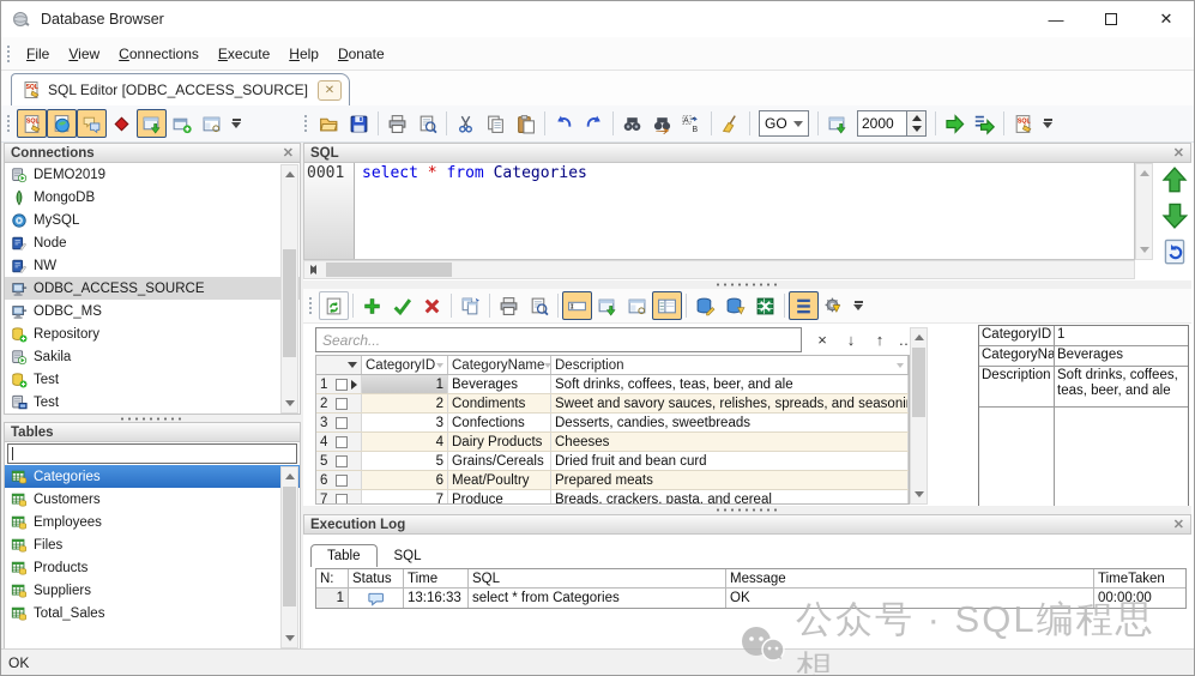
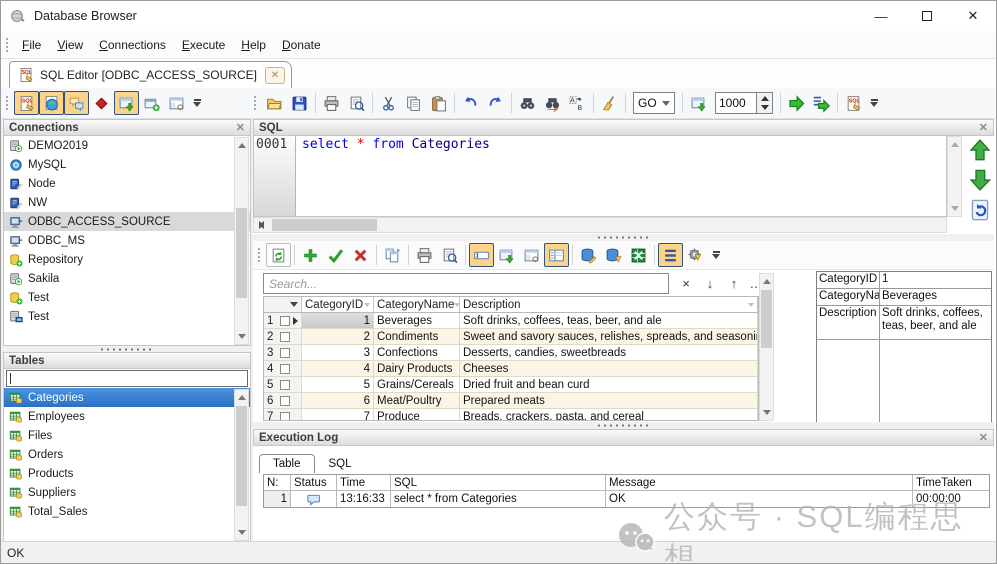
  Database Browser
  —
  ✕
  File
  View
  Connections
  Execute
  Help
  Donate
  SQL Editor [ODBC_ACCESS_SOURCE]
  ✕
  GO
- 2000
+ 1000
  Connections
  ✕
  DEMO2019
- MongoDB
  MySQL
  Node
  NW
  ODBC_ACCESS_SOURCE
  ODBC_MS
  Repository
  Sakila
  Test
  Test
  Tables
  Categories
- Customers
  Employees
  Files
+ Orders
  Products
  Suppliers
  Total_Sales
  SQL
  ✕
  0001
  select * from Categories
  Search...
  ×
  ↓
  ↑
  …
  CategoryID
  CategoryName
  Description
  1
  1
  Beverages
  Soft drinks, coffees, teas, beer, and ale
  2
  2
  Condiments
  Sweet and savory sauces, relishes, spreads, and seasoni
  3
  3
  Confections
  Desserts, candies, sweetbreads
  4
  4
  Dairy Products
  Cheeses
  5
  5
  Grains/Cereals
  Dried fruit and bean curd
  6
  6
  Meat/Poultry
  Prepared meats
  7
  7
  Produce
  Breads, crackers, pasta, and cereal
  CategoryID
  1
  CategoryNa
  Beverages
  Description
  Soft drinks, coffees, teas, beer, and ale
  Execution Log
  ✕
  Table
  SQL
  N:
  Status
  Time
  SQL
  Message
  TimeTaken
  1
  13:16:33
  select * from Categories
  OK
  00:00:00
  OK
  公众号 · SQL编程思想
